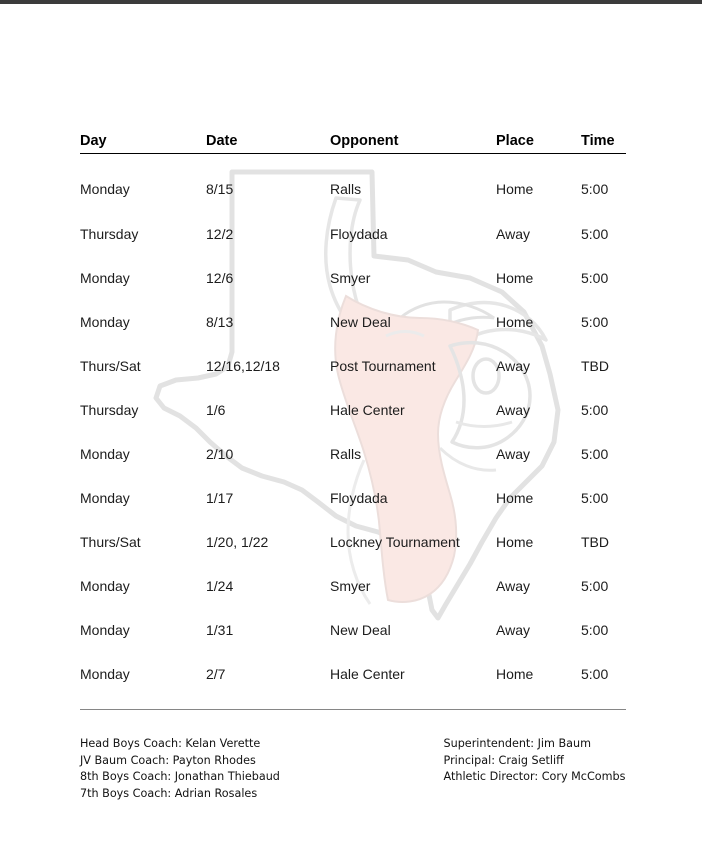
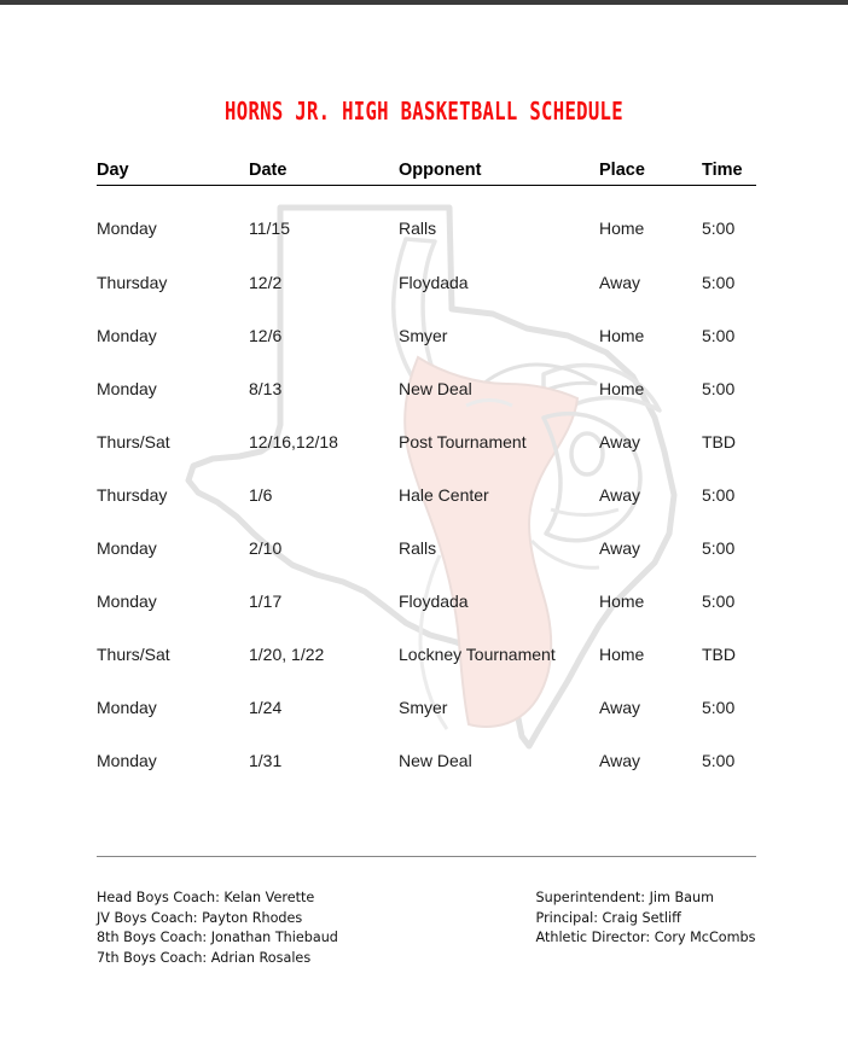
+ HORNS JR. HIGH BASKETBALL SCHEDULE
  Day	Date	Opponent	Place	Time
- Monday	8/15	Ralls	Home	5:00
+ Monday	11/15	Ralls	Home	5:00
  Thursday	12/2	Floydada	Away	5:00
  Monday	12/6	Smyer	Home	5:00
  Monday	8/13	New Deal	Home	5:00
  Thurs/Sat	12/16,12/18	Post Tournament	Away	TBD
  Thursday	1/6	Hale Center	Away	5:00
  Monday	2/10	Ralls	Away	5:00
  Monday	1/17	Floydada	Home	5:00
  Thurs/Sat	1/20, 1/22	Lockney Tournament	Home	TBD
  Monday	1/24	Smyer	Away	5:00
  Monday	1/31	New Deal	Away	5:00
- Monday	2/7	Hale Center	Home	5:00
  Head Boys Coach: Kelan Verette
- JV Baum Coach: Payton Rhodes
+ JV Boys Coach: Payton Rhodes
  8th Boys Coach: Jonathan Thiebaud
  7th Boys Coach: Adrian Rosales
  Superintendent: Jim Baum
  Principal: Craig Setliff
  Athletic Director: Cory McCombs
